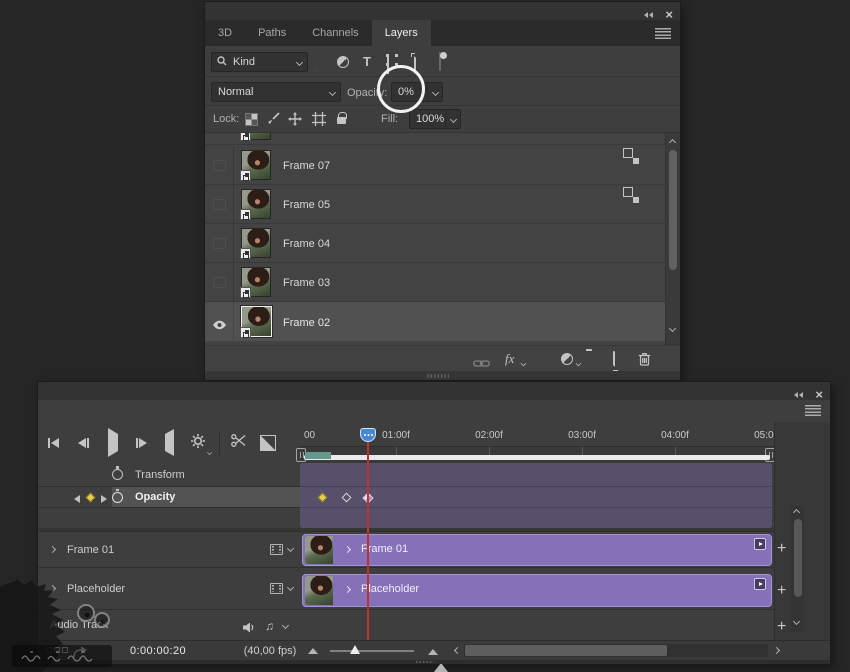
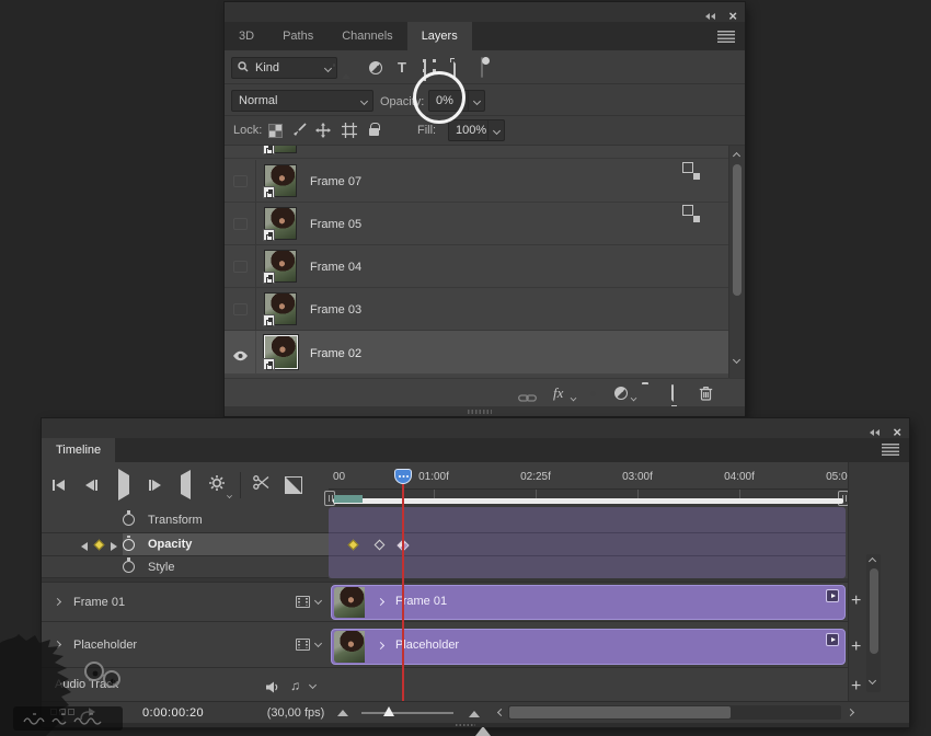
  3D
  Paths
  Channels
  Layers
  Kind
  Normal
  Opacity:
  0%
  Lock:
  Fill:
  100%
  Frame 07
  Frame 05
  Frame 04
  Frame 03
  Frame 02
  fx
+ Timeline
  00
  01:00f
- 02:00f
+ 02:25f
  03:00f
  04:00f
  Transform
  Opacity
+ Style
  Frame 01
  Frame 01
  Placeholder
  Placeholder
  Audio Track
  0:00:00:20
- (40,00 fps)
+ (30,00 fps)
